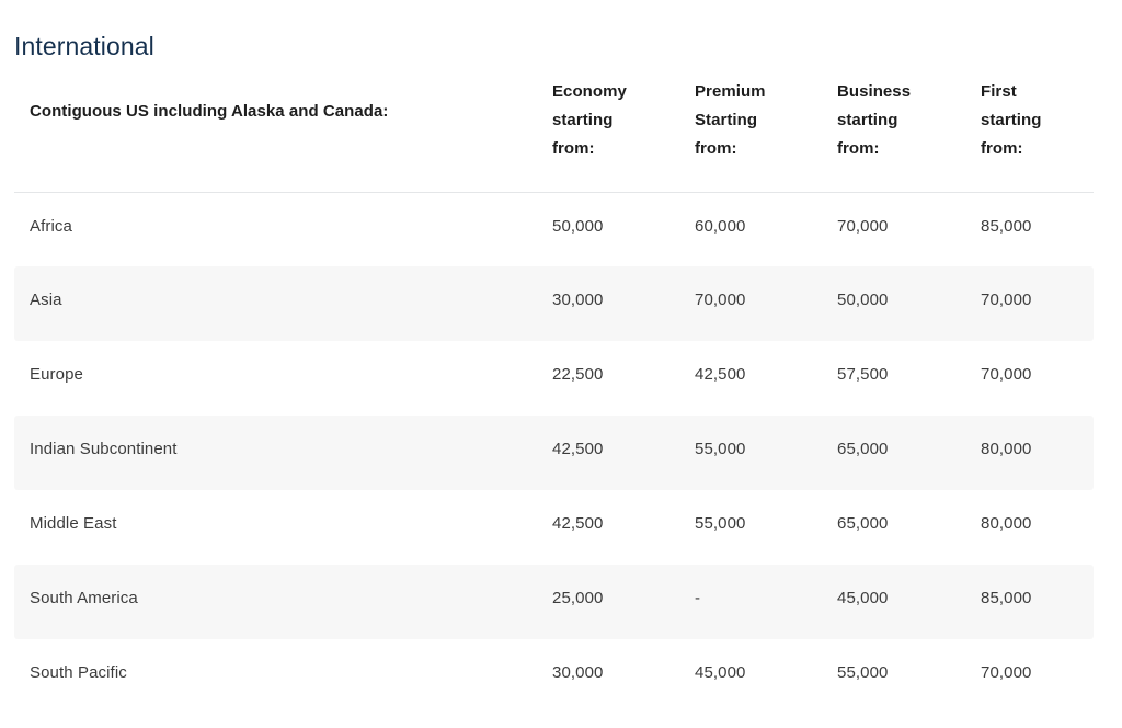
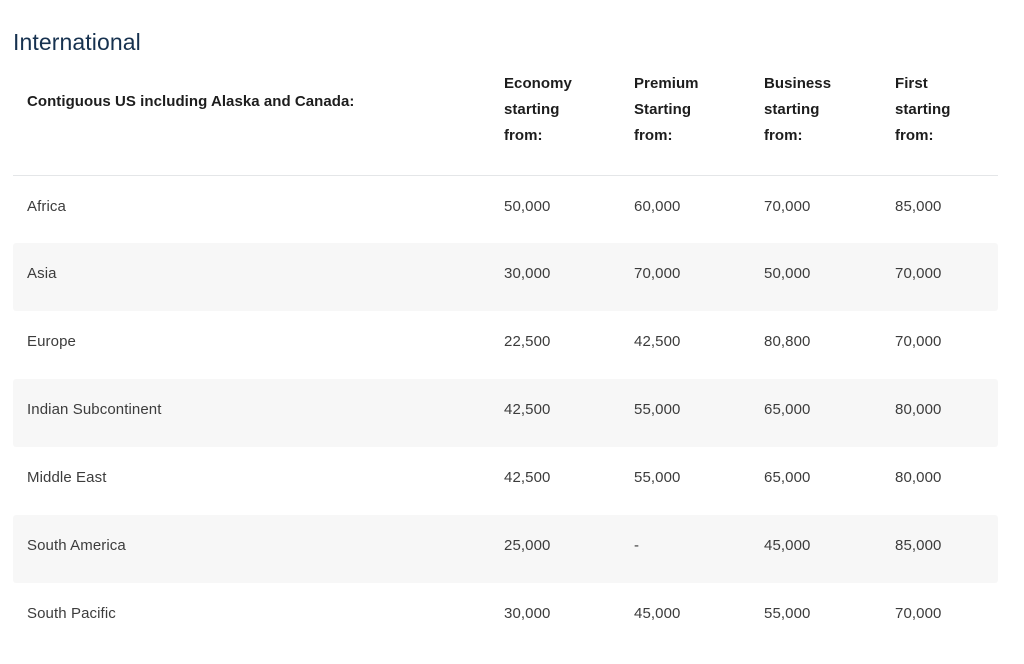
  International
  Contiguous US including Alaska and Canada:	Economy starting from:	Premium Starting from:	Business starting from:	First starting from:
  Africa	50,000	60,000	70,000	85,000
  Asia	30,000	70,000	50,000	70,000
- Europe	22,500	42,500	57,500	70,000
+ Europe	22,500	42,500	80,800	70,000
  Indian Subcontinent	42,500	55,000	65,000	80,000
  Middle East	42,500	55,000	65,000	80,000
  South America	25,000	-	45,000	85,000
  South Pacific	30,000	45,000	55,000	70,000
